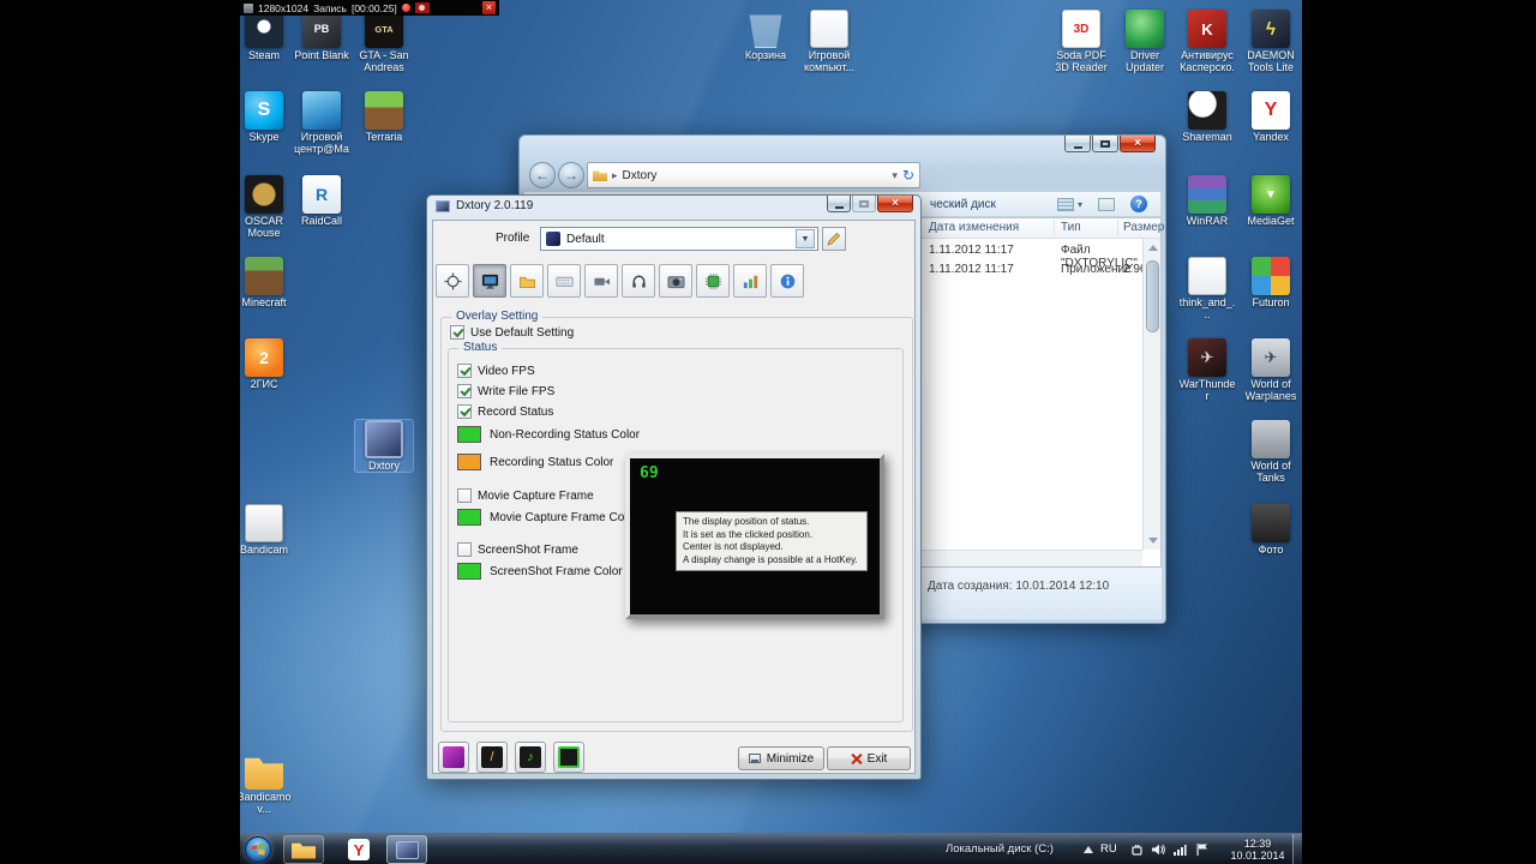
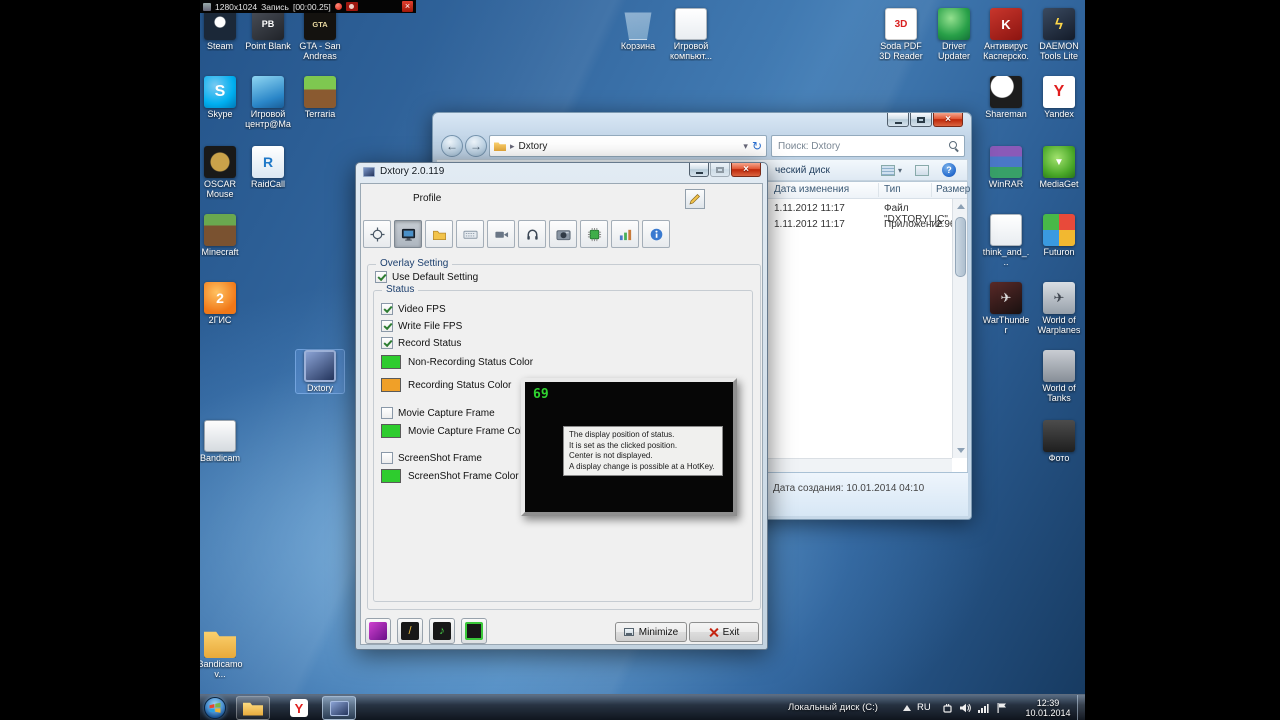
  1280x1024
  Запись
  [00:00.25]
  ×
  Steam
  PB
  Point Blank
  GTA
  GTA - San Andreas
  S
  Skype
  Игровой центр@Ma
  Terraria
  R
  RaidCall
  Minecraft
  2
  2ГИС
  Dxtory
  Bandicam
  Bandicamov...
  Корзина
  Игровой компьют...
  3D
  Soda PDF 3D Reader
  Driver Updater
  K
  Антивирус Касперско.
  ϟ
  DAEMON Tools Lite
  Shareman
  Y
  Yandex
  WinRAR
  ▼
  MediaGet
  think_and_...
  Futuron
  ✈
  WarThunder
  ✈
  World of Warplanes
  World of Tanks
  Фото
  ×
  ←
  →
  ▸
  Dxtory
  ▾
  ↻
+ Поиск: Dxtory
  ческий диск
  ▾
  ?
  Дата изменения
  Тип
  Размер
  1.11.2012 11:17
  Файл "DXTORYLIC"
  1.11.2012 11:17
  Приложение
  2.9
- Дата создания: 10.01.2014 12:10
+ Дата создания: 10.01.2014 04:10
  Dxtory 2.0.119
  ×
  Profile
- Default
  Overlay Setting
  Use Default Setting
  Status
  Video FPS
  Write File FPS
  Record Status
  Non-Recording Status Color
  Recording Status Color
  Movie Capture Frame
  Movie Capture Frame Co
  ScreenShot Frame
  ScreenShot Frame Color
  69
  The display position of status.
  It is set as the clicked position.
  Center is not displayed.
  A display change is possible at a HotKey.
  /
  ♪
  Minimize
  Exit
  Y
  Локальный диск (C:)
  RU
  12:39
  10.01.2014
